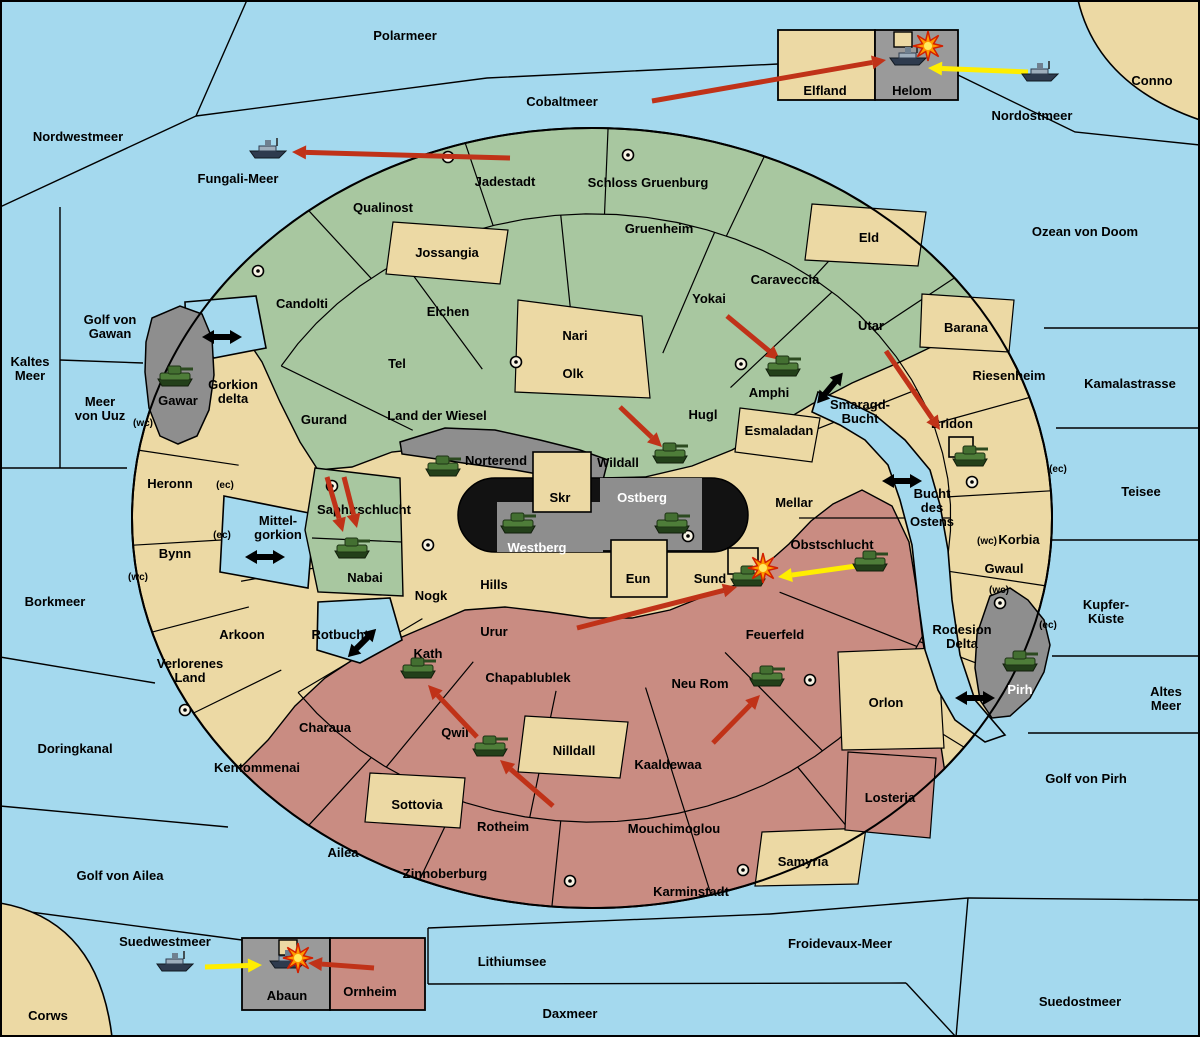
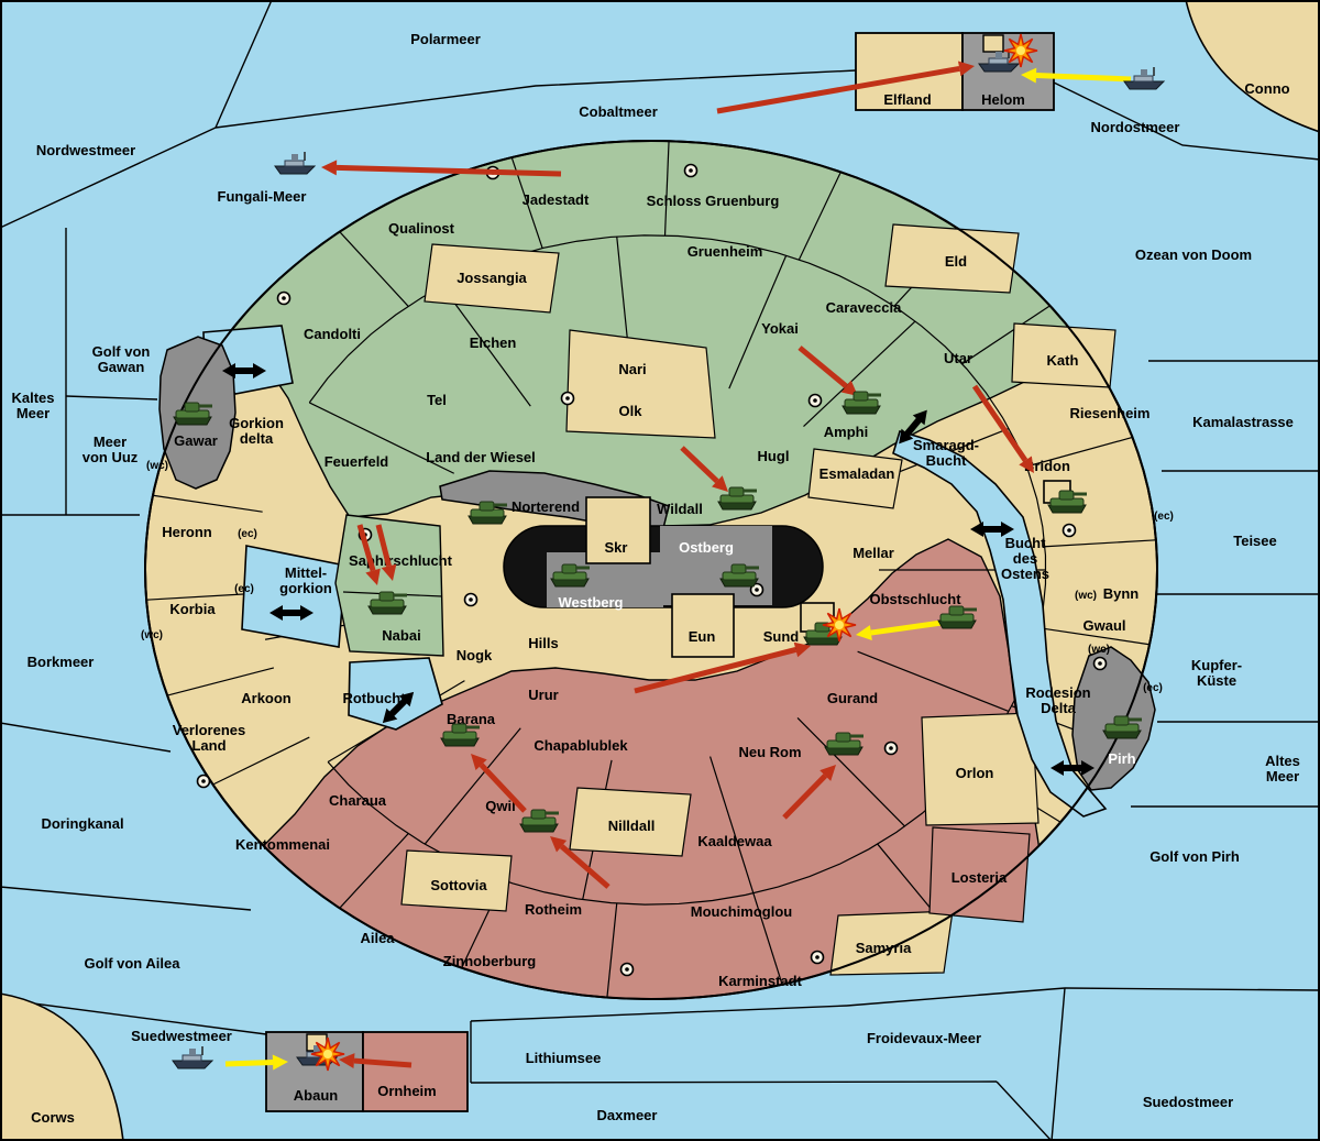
  (wc)
  (ec)
  (ec)
  (wc)
  (ec)
  (wc)
  (wc)
  (ec)
  Gorkion delta
  Mittel- gorkion
  Rotbuch
  Smaragd- Bucht
  Bucht des Ostens
  Rodesion Delta
  Qualinost
  Jadestadt
  Schloss Gruenburg
  Gruenheim
  Jossangia
  Candolti
  Elchen
  Caraveccia
  Yokai
  Eld
  Utar
- Barana
+ Kath
  Nari
  Olk
  Tel
- Gurand
+ Feuerfeld
  Land der Wiesel
  Hugl
  Wildall
  Amphi
  Esmaladan
  Riesenheim
  ridon
  Mellar
  Sahrschlucht
  Nabai
  Heronn
- Bynn
+ Korbia
  Gawar
  Norterend
  Skr
  Westberg
  Ostberg
- Korbia
+ Bynn
  Gwaul
  Obstschlucht
  Hills
  Eun
  Sund
  Nogk
  Urur
- Feuerfeld
+ Gurand
- Kath
+ Barana
  Chapablublek
  Neu Rom
  Arkoon
  Verlorenes Land
  Orlon
  Pirh
  Qwil
  Charaua
  Nilldall
  Kaaldewaa
  Kentommenai
  Losteria
  Sottovia
  Rotheim
  Mouchimoglou
  Ailea
  Samyria
  Zinnoberburg
  Karminstadt
  Elfland
  Helom
  Abaun
  Ornheim
  Polarmeer
  Nordwestmeer
  Cobaltmeer
  Nordostmeer
  Conno
  Ozean von Doom
  Kamalastrasse
  Teisee
  Kupfer- Küste
  Altes Meer
  Golf von Pirh
  Suedostmeer
  Froidevaux-Meer
  Daxmeer
  Lithiumsee
  Suedwestmeer
  Golf von Ailea
  Doringkanal
  Borkmeer
  Kaltes Meer
  Meer von Uuz
  Golf von Gawan
  Fungali-Meer
  Corws
